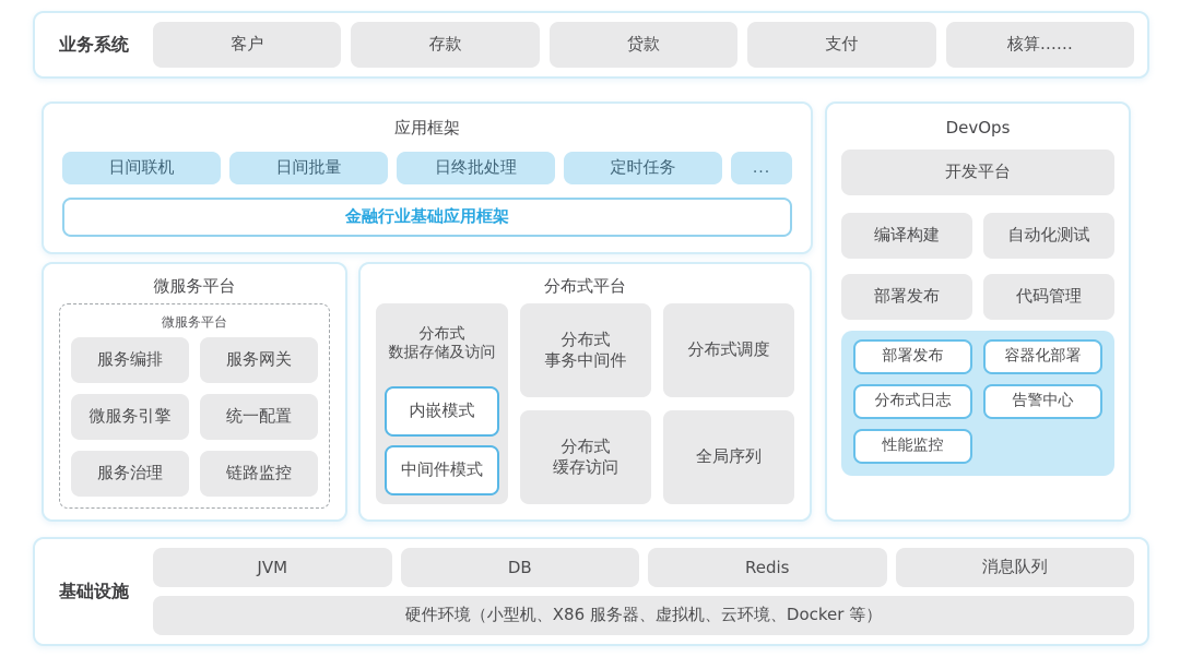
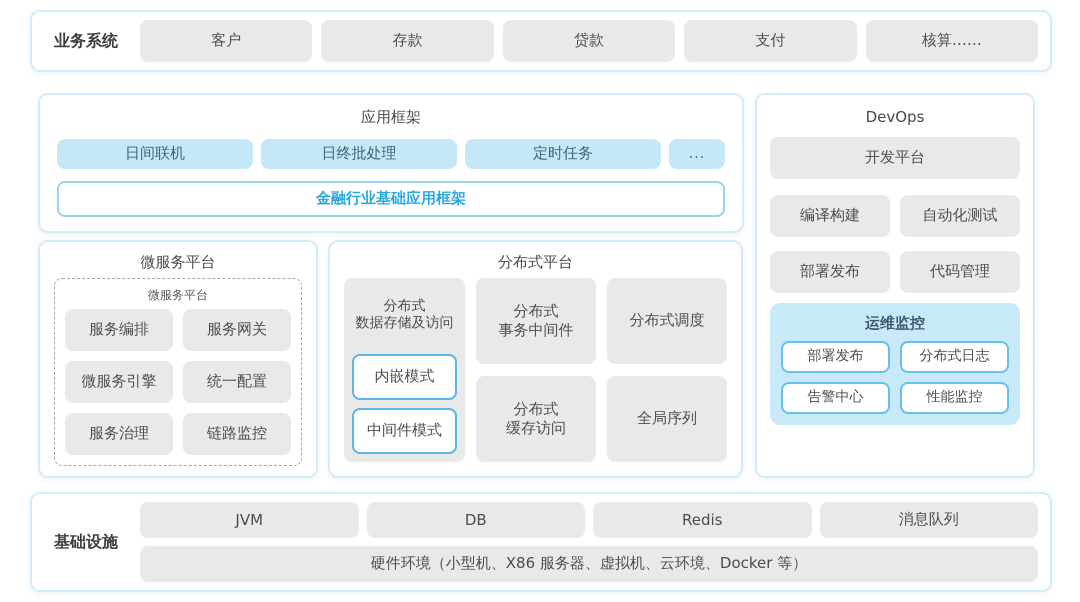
  业务系统
  客户
  存款
  贷款
  支付
  核算……
  应用框架
  日间联机
- 日间批量
  日终批处理
  定时任务
  ...
  金融行业基础应用框架
  DevOps
  开发平台
  编译构建
  自动化测试
  部署发布
  代码管理
+ 运维监控
  部署发布
- 容器化部署
  分布式日志
  告警中心
  性能监控
  微服务平台
  微服务平台
  服务编排
  服务网关
  微服务引擎
  统一配置
  服务治理
  链路监控
  分布式平台
  分布式
  数据存储及访问
  内嵌模式
  中间件模式
  分布式
  事务中间件
  分布式
  缓存访问
  分布式调度
  全局序列
  基础设施
  JVM
  DB
  Redis
  消息队列
  硬件环境（小型机、X86 服务器、虚拟机、云环境、Docker 等）
